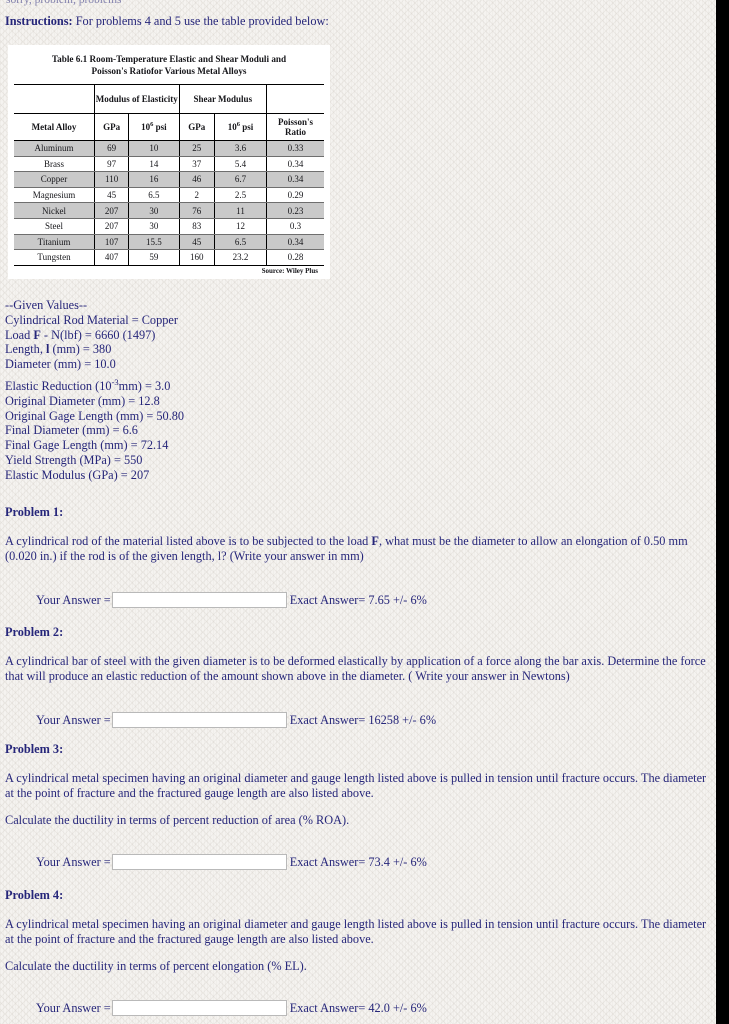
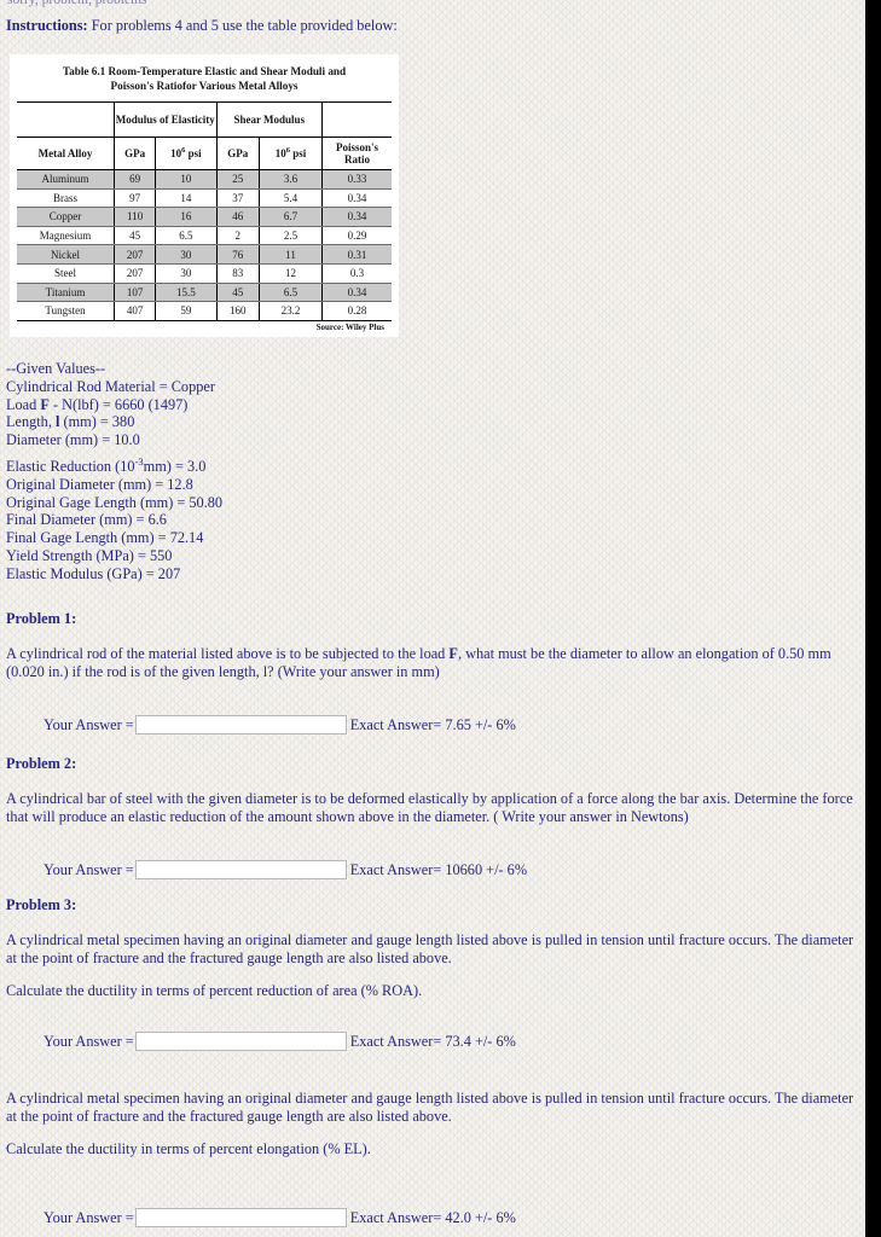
  sorry, problem, problems
  Instructions: For problems 4 and 5 use the table provided below:
  Table 6.1 Room-Temperature Elastic and Shear Moduli and
  Poisson's Ratiofor Various Metal Alloys
  	Modulus of Elasticity	Shear Modulus
  Metal Alloy	GPa	10 psi	GPa	10 psi	Poisson's Ratio
  Aluminum	69	10	25	3.6	0.33
  Brass	97	14	37	5.4	0.34
  Copper	110	16	46	6.7	0.34
  Magnesium	45	6.5	2	2.5	0.29
- Nickel	207	30	76	11	0.23
+ Nickel	207	30	76	11	0.31
  Steel	207	30	83	12	0.3
  Titanium	107	15.5	45	6.5	0.34
  Tungsten	407	59	160	23.2	0.28
  Source: Wiley Plus
  --Given Values--
  Cylindrical Rod Material = Copper
  Load F - N(lbf) = 6660 (1497)
  Length, l (mm) = 380
  Diameter (mm) = 10.0
  Elastic Reduction (10-3mm) = 3.0
  Original Diameter (mm) = 12.8
  Original Gage Length (mm) = 50.80
  Final Diameter (mm) = 6.6
  Final Gage Length (mm) = 72.14
  Yield Strength (MPa) = 550
  Elastic Modulus (GPa) = 207
  Problem 1:
  A cylindrical rod of the material listed above is to be subjected to the load F, what must be the diameter to allow an elongation of 0.50 mm (0.020 in.) if the rod is of the given length, l? (Write your answer in mm)
  Your Answer =
  Exact Answer= 7.65 +/- 6%
  Problem 2:
  A cylindrical bar of steel with the given diameter is to be deformed elastically by application of a force along the bar axis. Determine the force that will produce an elastic reduction of the amount shown above in the diameter. ( Write your answer in Newtons)
  Your Answer =
- Exact Answer= 16258 +/- 6%
+ Exact Answer= 10660 +/- 6%
  Problem 3:
  A cylindrical metal specimen having an original diameter and gauge length listed above is pulled in tension until fracture occurs. The diameter at the point of fracture and the fractured gauge length are also listed above.
  Calculate the ductility in terms of percent reduction of area (% ROA).
  Your Answer =
  Exact Answer= 73.4 +/- 6%
- Problem 4:
  A cylindrical metal specimen having an original diameter and gauge length listed above is pulled in tension until fracture occurs. The diameter at the point of fracture and the fractured gauge length are also listed above.
  Calculate the ductility in terms of percent elongation (% EL).
  Your Answer =
  Exact Answer= 42.0 +/- 6%
